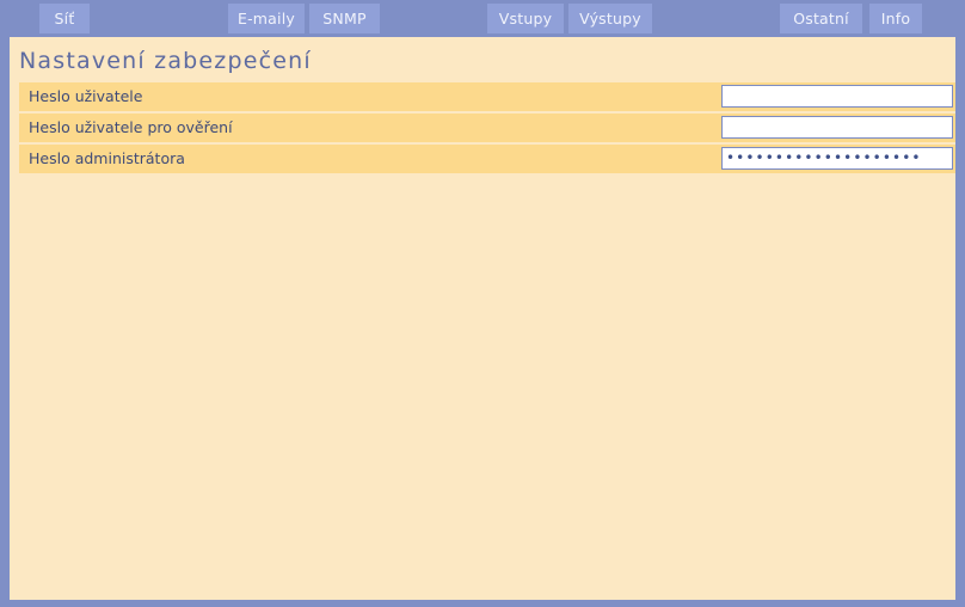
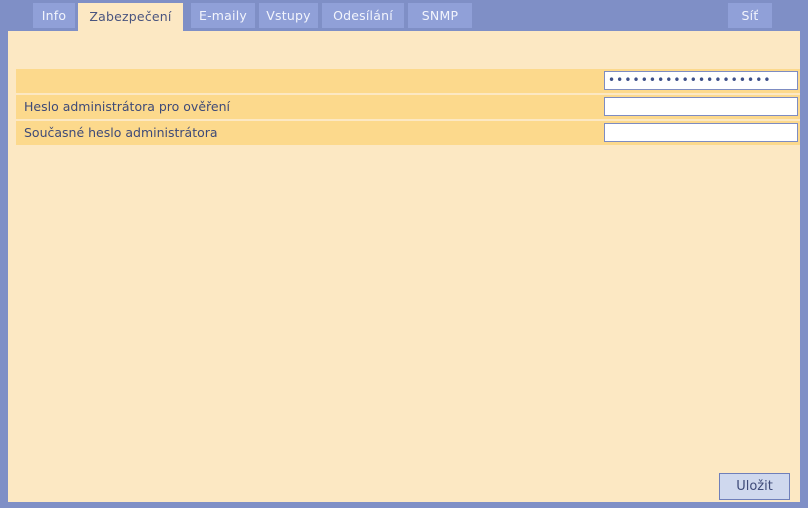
- Síť
+ Info
+ Zabezpečení
  E-maily
- SNMP
+ Vstupy
+ Odesílání
- Vstupy
+ SNMP
- Výstupy
- Ostatní
- Info
+ Síť
- Nastavení zabezpečení
- Heslo uživatele
- Heslo uživatele pro ověření
- Heslo administrátora
  ••••••••••••••••••••
+ Heslo administrátora pro ověření
+ Současné heslo administrátora
+ Uložit
